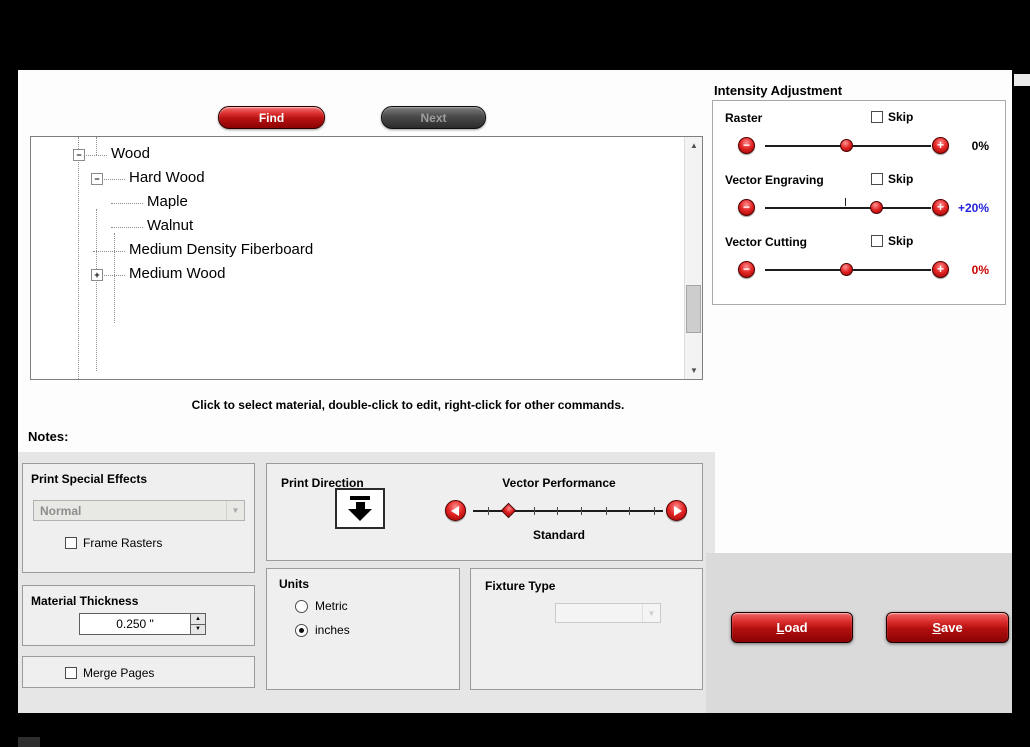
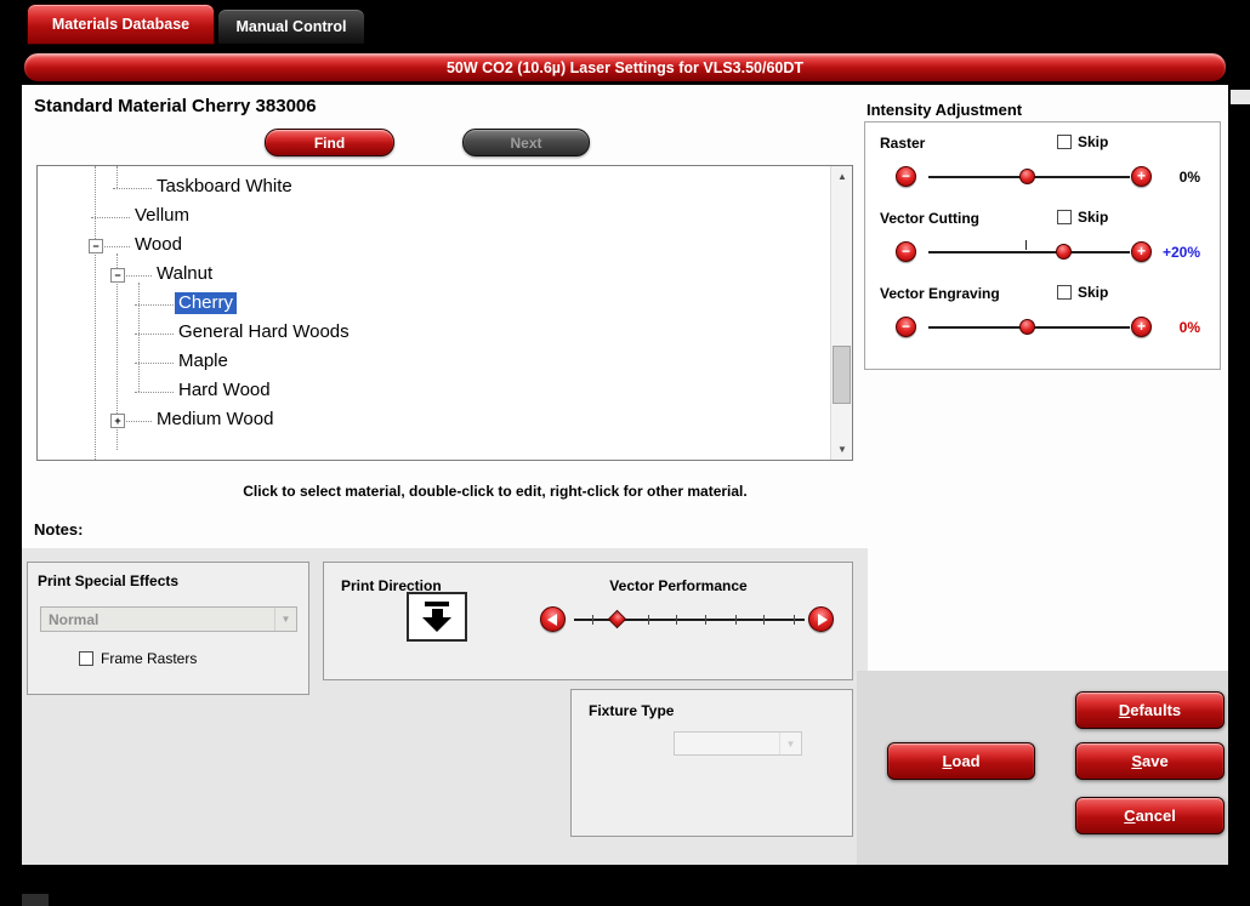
+ Materials Database
+ Manual Control
+ 50W CO2 (10.6µ) Laser Settings for VLS3.50/60DT
+ Standard Material Cherry 383006
  Find
  Next
+ Taskboard White
+ Vellum
  −
  Wood
  −
- Hard Wood
+ Walnut
+ Cherry
+ General Hard Woods
  Maple
- Walnut
+ Hard Wood
- Medium Density Fiberboard
  +
  Medium Wood
  ▲
  ▼
- Click to select material, double-click to edit, right-click for other commands.
+ Click to select material, double-click to edit, right-click for other material.
  Notes:
  Print Special Effects
  Normal
  ▼
  Frame Rasters
  Print Direction
  Vector Performance
- Standard
- Material Thickness
- 0.250 "
- Merge Pages
- Units
- Metric
- inches
  Fixture Type
  ▼
  Intensity Adjustment
  Raster
  Skip
  −
  +
  0%
- Vector Engraving
+ Vector Cutting
  Skip
  −
  +
  +20%
- Vector Cutting
+ Vector Engraving
  Skip
  −
  +
  0%
+ Defaults
  Load
  Save
+ Cancel
